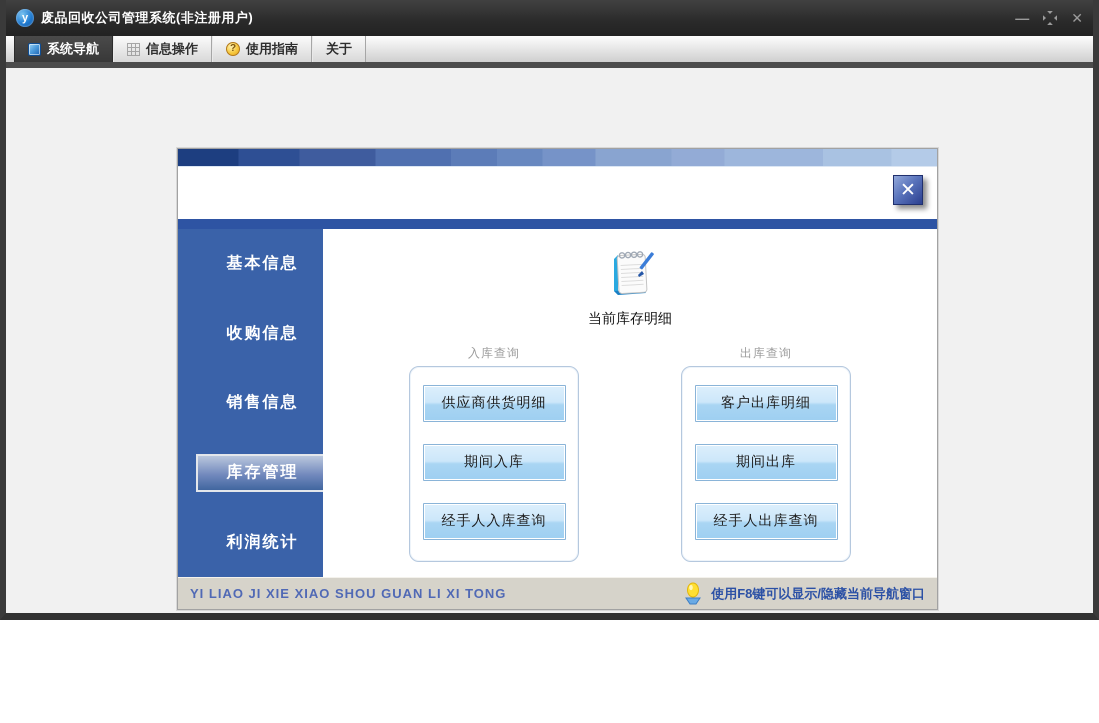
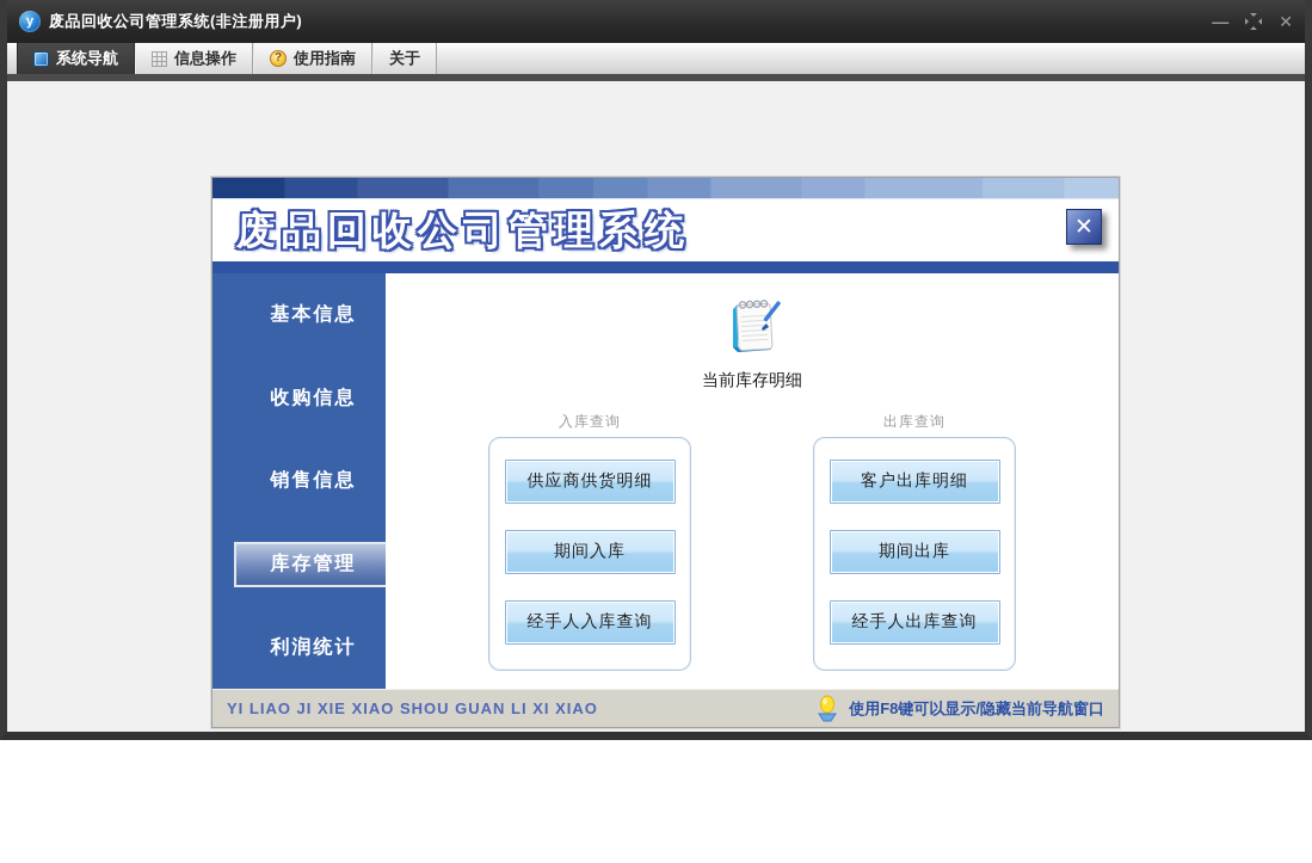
  y
  废品回收公司管理系统(非注册用户)
  —
  ✕
  系统导航
  信息操作
  ?
  使用指南
  关于
+ 废品回收公司管理系统
  ✕
  基本信息
  收购信息
  销售信息
  库存管理
  利润统计
  当前库存明细
  入库查询
  供应商供货明细
  期间入库
  经手人入库查询
  出库查询
  客户出库明细
  期间出库
  经手人出库查询
- YI LIAO JI XIE XIAO SHOU GUAN LI XI TONG
+ YI LIAO JI XIE XIAO SHOU GUAN LI XI XIAO
  使用F8键可以显示/隐藏当前导航窗口
